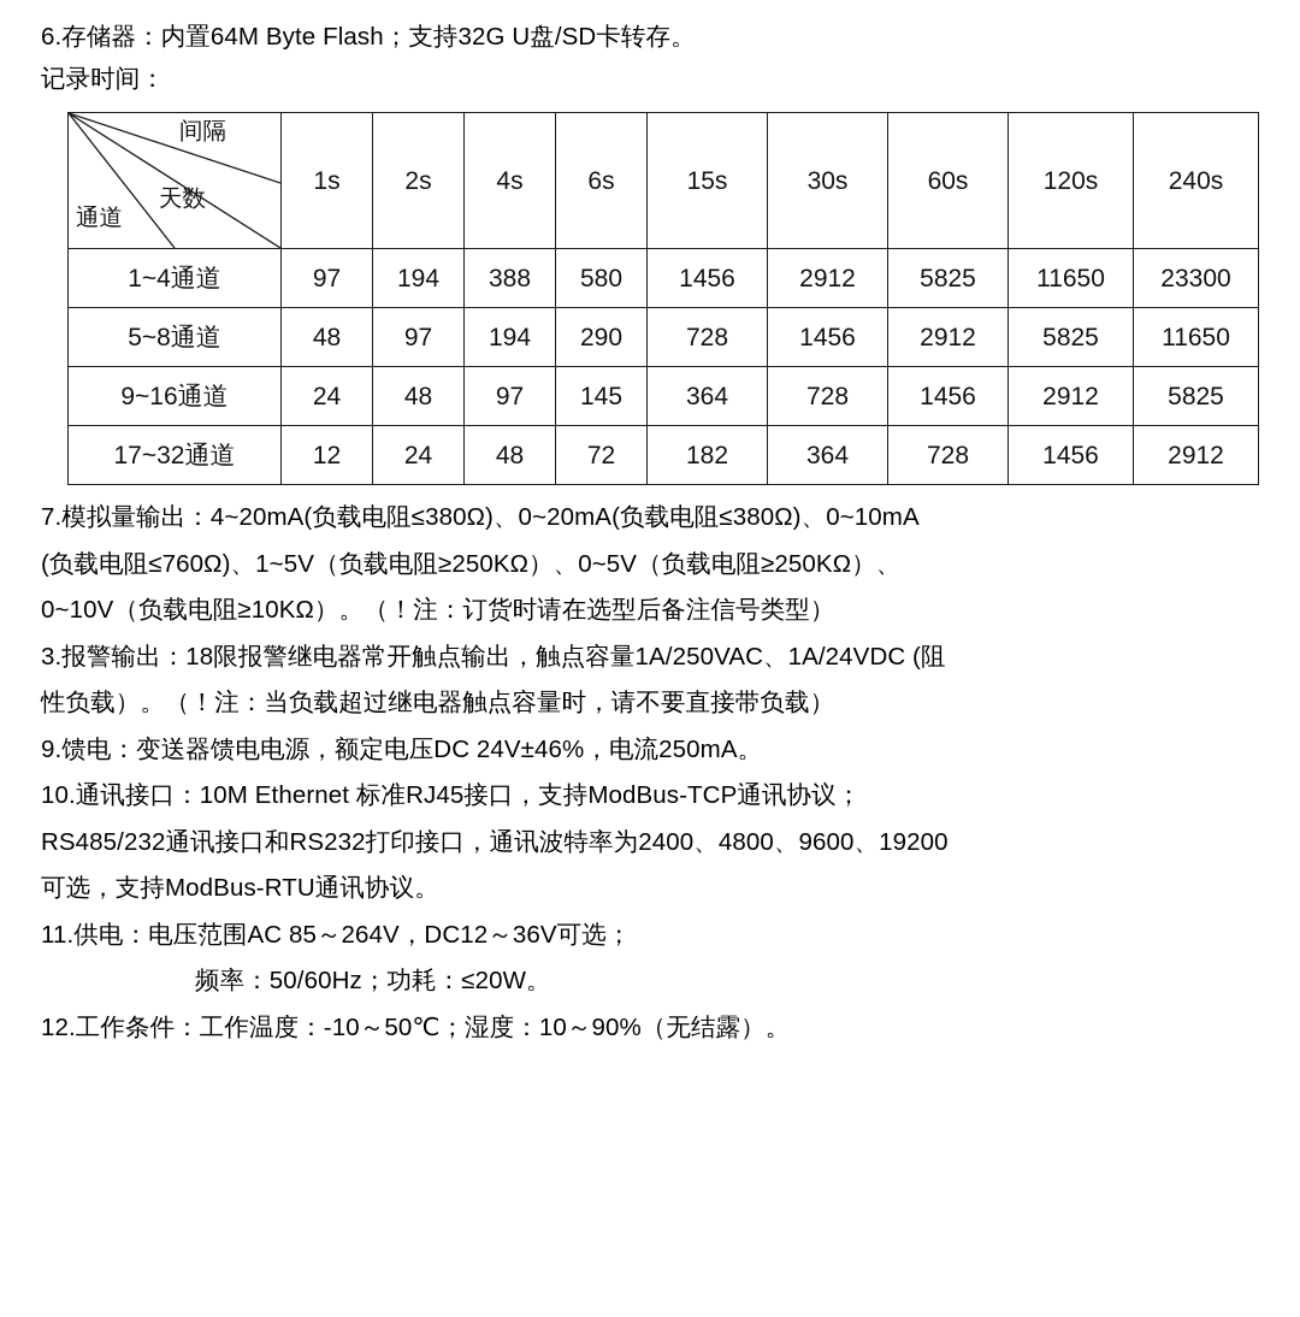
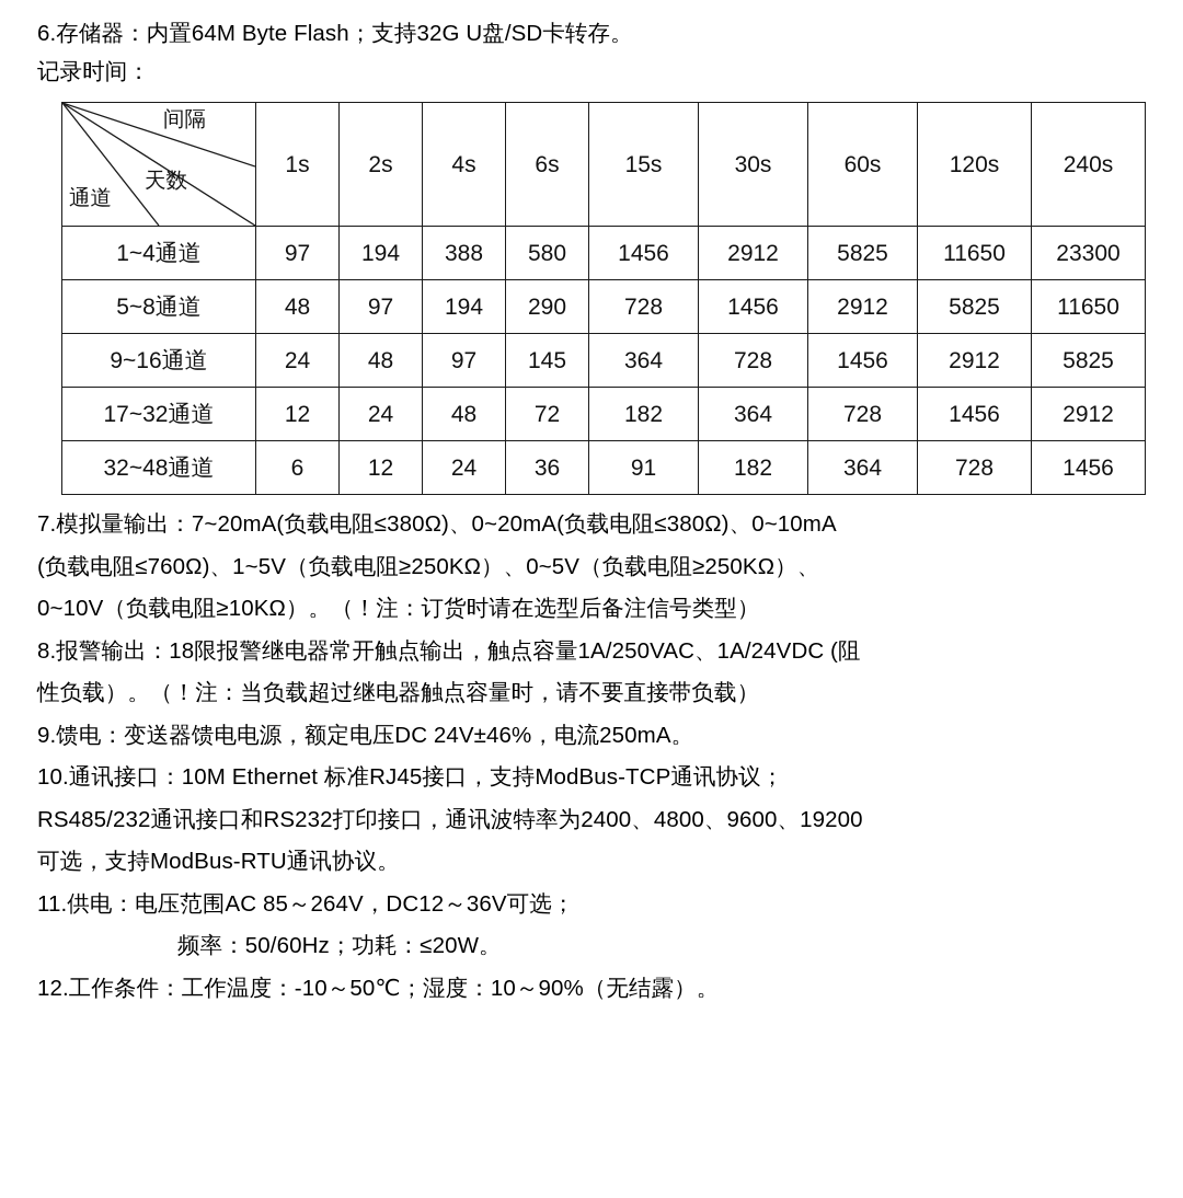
  6.存储器：内置64M Byte Flash；支持32G U盘/SD卡转存。
  记录时间：
  间隔 天数 通道	1s	2s	4s	6s	15s	30s	60s	120s	240s
  1~4通道	97	194	388	580	1456	2912	5825	11650	23300
  5~8通道	48	97	194	290	728	1456	2912	5825	11650
  9~16通道	24	48	97	145	364	728	1456	2912	5825
  17~32通道	12	24	48	72	182	364	728	1456	2912
+ 32~48通道	6	12	24	36	91	182	364	728	1456
- 7.模拟量输出：4~20mA(负载电阻≤380Ω)、0~20mA(负载电阻≤380Ω)、0~10mA
+ 7.模拟量输出：7~20mA(负载电阻≤380Ω)、0~20mA(负载电阻≤380Ω)、0~10mA
  (负载电阻≤760Ω)、1~5V（负载电阻≥250KΩ）、0~5V（负载电阻≥250KΩ）、
  0~10V（负载电阻≥10KΩ）。（！注：订货时请在选型后备注信号类型）
- 3.报警输出：18限报警继电器常开触点输出，触点容量1A/250VAC、1A/24VDC (阻
+ 8.报警输出：18限报警继电器常开触点输出，触点容量1A/250VAC、1A/24VDC (阻
  性负载）。（！注：当负载超过继电器触点容量时，请不要直接带负载）
  9.馈电：变送器馈电电源，额定电压DC 24V±46%，电流250mA。
  10.通讯接口：10M Ethernet 标准RJ45接口，支持ModBus-TCP通讯协议；
  RS485/232通讯接口和RS232打印接口，通讯波特率为2400、4800、9600、19200
  可选，支持ModBus-RTU通讯协议。
  11.供电：电压范围AC 85～264V，DC12～36V可选；
  频率：50/60Hz；功耗：≤20W。
  12.工作条件：工作温度：-10～50℃；湿度：10～90%（无结露）。
